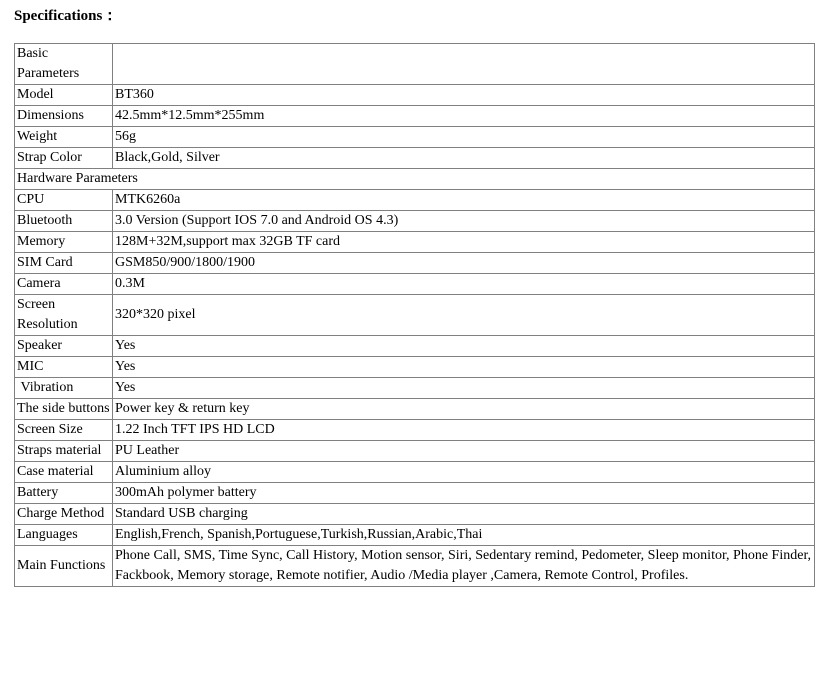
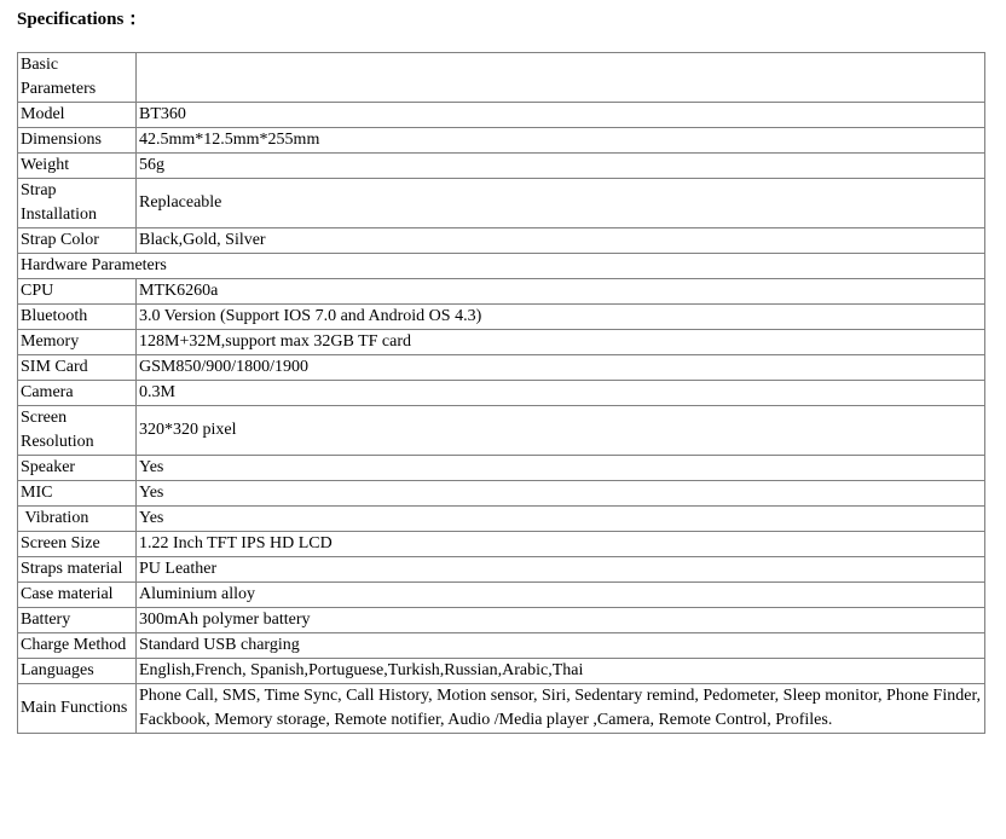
  Specifications：
  Basic Parameters
  Model	BT360
  Dimensions	42.5mm*12.5mm*255mm
  Weight	56g
+ Strap Installation	Replaceable
  Strap Color	Black,Gold, Silver
  Hardware Parameters
  CPU	MTK6260a
  Bluetooth	3.0 Version (Support IOS 7.0 and Android OS 4.3)
  Memory	128M+32M,support max 32GB TF card
  SIM Card	GSM850/900/1800/1900
  Camera	0.3M
  Screen Resolution	320*320 pixel
  Speaker	Yes
  MIC	Yes
  Vibration	Yes
- The side buttons	Power key & return key
  Screen Size	1.22 Inch TFT IPS HD LCD
  Straps material	PU Leather
  Case material	Aluminium alloy
  Battery	300mAh polymer battery
  Charge Method	Standard USB charging
  Languages	English,French, Spanish,Portuguese,Turkish,Russian,Arabic,Thai
  Main Functions	Phone Call, SMS, Time Sync, Call History, Motion sensor, Siri, Sedentary remind, Pedometer, Sleep monitor, Phone Finder, Fackbook, Memory storage, Remote notifier, Audio /Media player ,Camera, Remote Control, Profiles.
